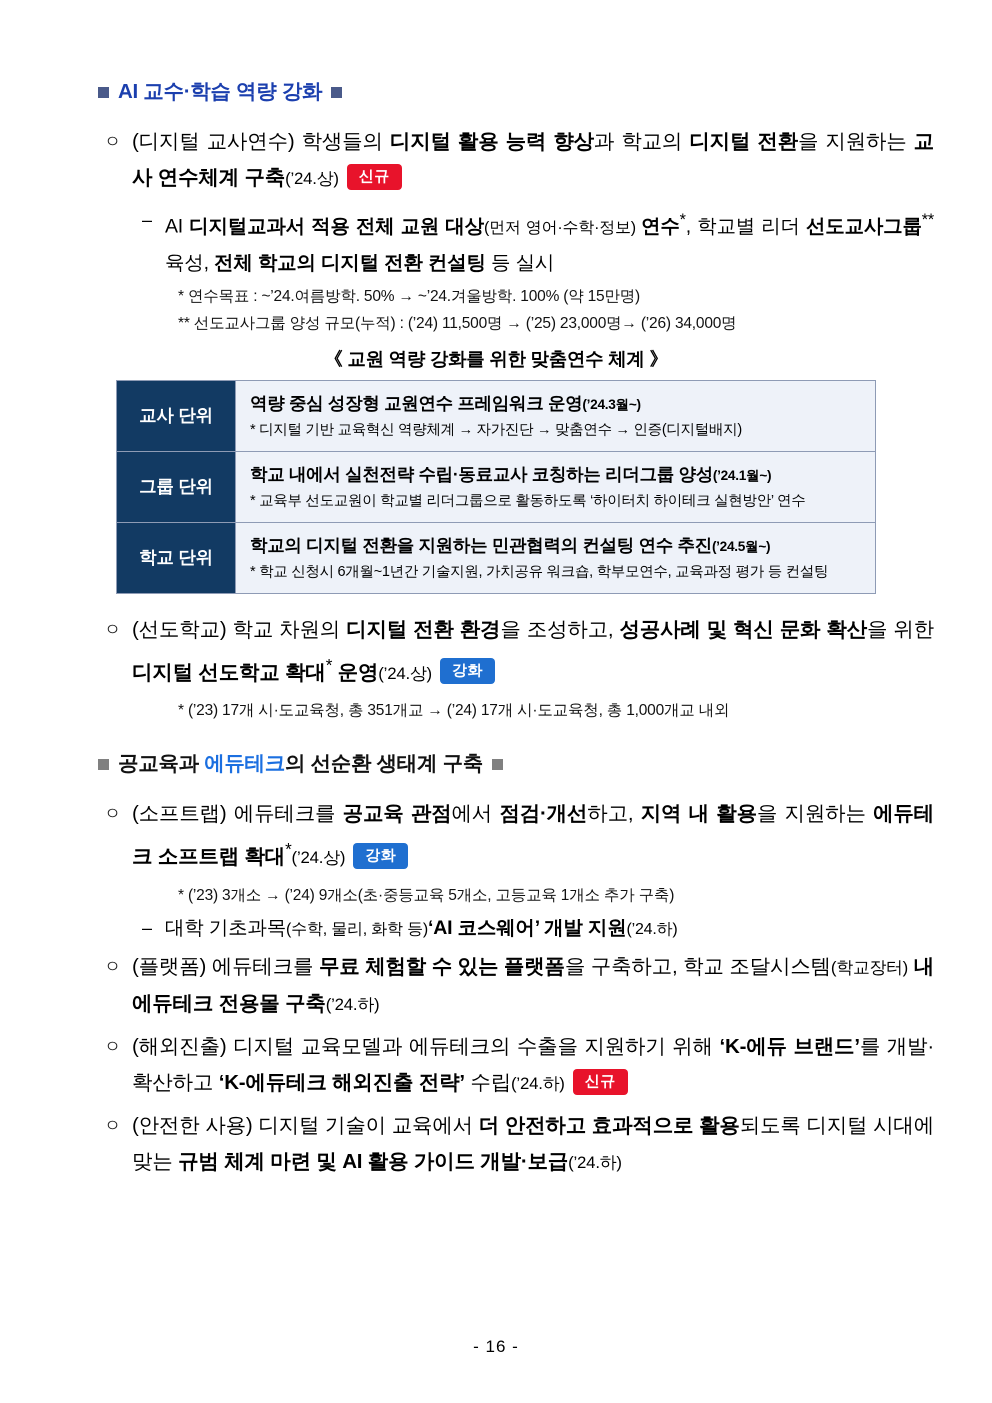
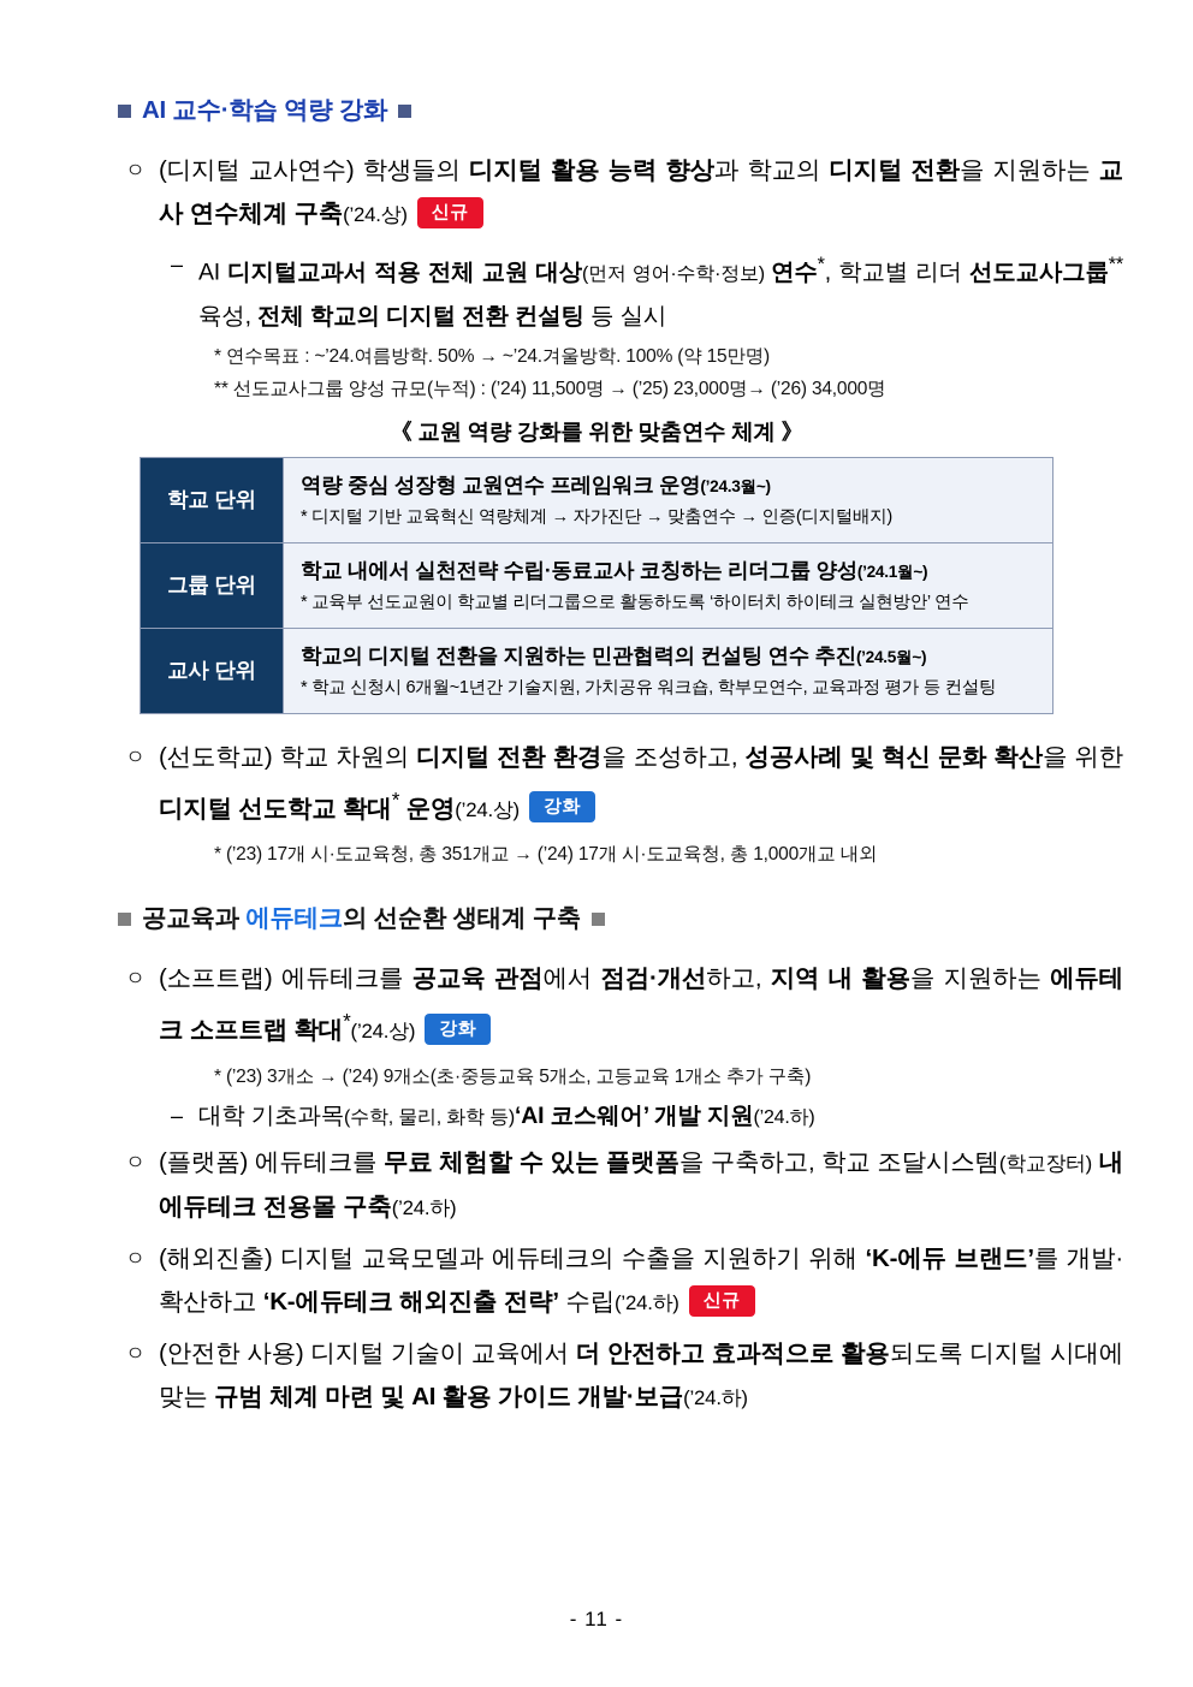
  AI 교수·학습 역량 강화
  ㅇ
  (디지털 교사연수) 학생들의 디지털 활용 능력 향상과 학교의 디지털 전환을 지원하는 교사 연수체계 구축(’24.상) 신규
  –
  AI 디지털교과서 적용 전체 교원 대상(먼저 영어·수학·정보) 연수*, 학교별 리더 선도교사그룹** 육성, 전체 학교의 디지털 전환 컨설팅 등 실시
  * 연수목표 : ~’24.여름방학. 50% → ~’24.겨울방학. 100% (약 15만명)
  ** 선도교사그룹 양성 규모(누적) : (’24) 11,500명 → (’25) 23,000명→ (’26) 34,000명
  《 교원 역량 강화를 위한 맞춤연수 체계 》
- 교사 단위	역량 중심 성장형 교원연수 프레임워크 운영(’24.3월~) * 디지털 기반 교육혁신 역량체계 → 자가진단 → 맞춤연수 → 인증(디지털배지)
+ 학교 단위	역량 중심 성장형 교원연수 프레임워크 운영(’24.3월~) * 디지털 기반 교육혁신 역량체계 → 자가진단 → 맞춤연수 → 인증(디지털배지)
  그룹 단위	학교 내에서 실천전략 수립·동료교사 코칭하는 리더그룹 양성(’24.1월~) * 교육부 선도교원이 학교별 리더그룹으로 활동하도록 ‘하이터치 하이테크 실현방안’ 연수
- 학교 단위	학교의 디지털 전환을 지원하는 민관협력의 컨설팅 연수 추진(’24.5월~) * 학교 신청시 6개월~1년간 기술지원, 가치공유 워크숍, 학부모연수, 교육과정 평가 등 컨설팅
+ 교사 단위	학교의 디지털 전환을 지원하는 민관협력의 컨설팅 연수 추진(’24.5월~) * 학교 신청시 6개월~1년간 기술지원, 가치공유 워크숍, 학부모연수, 교육과정 평가 등 컨설팅
  ㅇ
  (선도학교) 학교 차원의 디지털 전환 환경을 조성하고, 성공사례 및 혁신 문화 확산을 위한 디지털 선도학교 확대* 운영(’24.상) 강화
  * (’23) 17개 시·도교육청, 총 351개교 → (’24) 17개 시·도교육청, 총 1,000개교 내외
  공교육과 에듀테크의 선순환 생태계 구축
  ㅇ
  (소프트랩) 에듀테크를 공교육 관점에서 점검·개선하고, 지역 내 활용을 지원하는 에듀테크 소프트랩 확대*(’24.상) 강화
  * (’23) 3개소 → (’24) 9개소(초·중등교육 5개소, 고등교육 1개소 추가 구축)
  –
  대학 기초과목(수학, 물리, 화학 등)‘AI 코스웨어’ 개발 지원(’24.하)
  ㅇ
  (플랫폼) 에듀테크를 무료 체험할 수 있는 플랫폼을 구축하고, 학교 조달시스템(학교장터) 내 에듀테크 전용몰 구축(’24.하)
  ㅇ
  (해외진출) 디지털 교육모델과 에듀테크의 수출을 지원하기 위해 ‘K-에듀 브랜드’를 개발·확산하고 ‘K-에듀테크 해외진출 전략’ 수립(’24.하) 신규
  ㅇ
  (안전한 사용) 디지털 기술이 교육에서 더 안전하고 효과적으로 활용되도록 디지털 시대에 맞는 규범 체계 마련 및 AI 활용 가이드 개발·보급(’24.하)
- - 16 -
+ - 11 -
